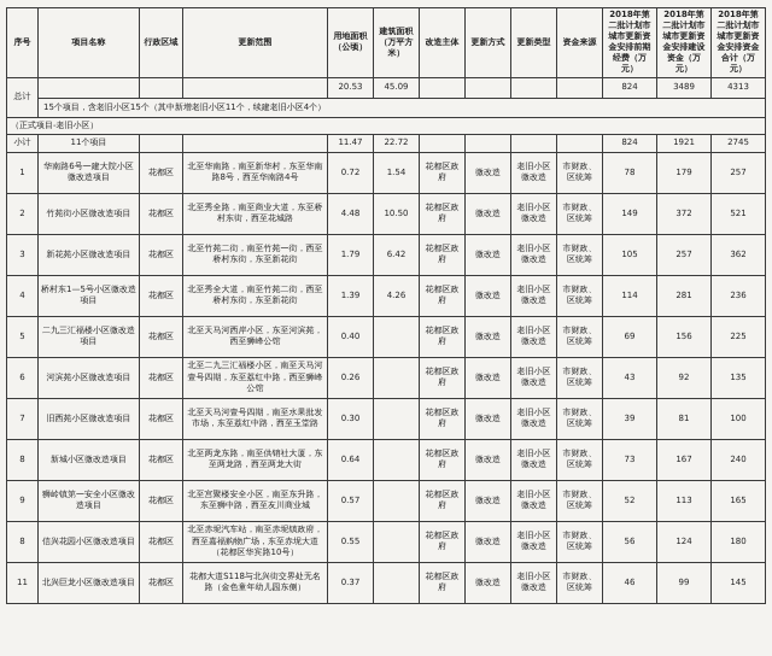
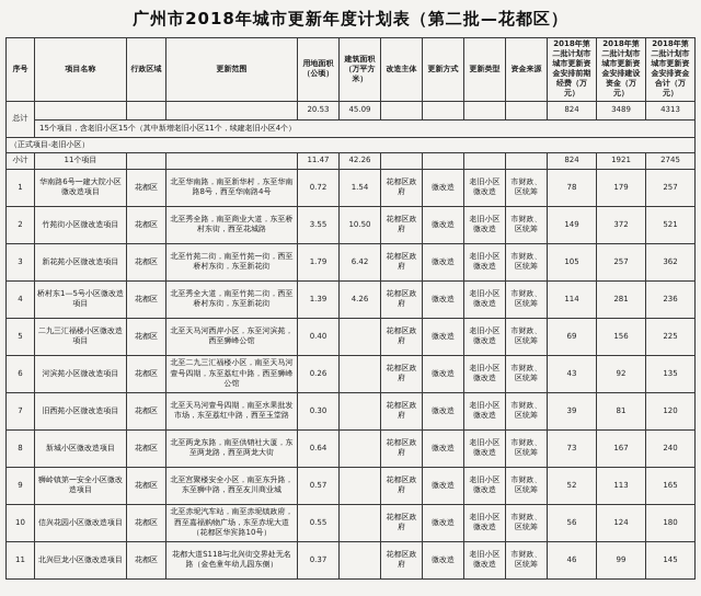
+ 广州市2018年城市更新年度计划表（第二批—花都区）
  序号	项目名称	行政区域	更新范围	用地面积（公顷）	建筑面积（万平方米）	改造主体	更新方式	更新类型	资金来源	2018年第二批计划市城市更新资金安排前期经费（万元）	2018年第二批计划市城市更新资金安排建设资金（万元）	2018年第二批计划市城市更新资金安排资金合计（万元）
  总计				20.53	45.09					824	3489	4313
  15个项目，含老旧小区15个（其中新增老旧小区11个，续建老旧小区4个）
  （正式项目-老旧小区）
- 小计	11个项目			11.47	22.72					824	1921	2745
+ 小计	11个项目			11.47	42.26					824	1921	2745
  1	华南路6号一建大院小区微改造项目	花都区	北至华南路，南至新华村，东至华南路8号，西至华南路4号	0.72	1.54	花都区政府	微改造	老旧小区微改造	市财政、区统筹	78	179	257
- 2	竹苑街小区微改造项目	花都区	北至秀全路，南至商业大道，东至桥村东街，西至花城路	4.48	10.50	花都区政府	微改造	老旧小区微改造	市财政、区统筹	149	372	521
+ 2	竹苑街小区微改造项目	花都区	北至秀全路，南至商业大道，东至桥村东街，西至花城路	3.55	10.50	花都区政府	微改造	老旧小区微改造	市财政、区统筹	149	372	521
  3	新花苑小区微改造项目	花都区	北至竹苑二街，南至竹苑一街，西至桥村东街，东至新花街	1.79	6.42	花都区政府	微改造	老旧小区微改造	市财政、区统筹	105	257	362
  4	桥村东1—5号小区微改造项目	花都区	北至秀全大道，南至竹苑二街，西至桥村东街，东至新花街	1.39	4.26	花都区政府	微改造	老旧小区微改造	市财政、区统筹	114	281	236
  5	二九三汇福楼小区微改造项目	花都区	北至天马河西岸小区，东至河滨苑，西至狮峰公馆	0.40		花都区政府	微改造	老旧小区微改造	市财政、区统筹	69	156	225
  6	河滨苑小区微改造项目	花都区	北至二九三汇福楼小区，南至天马河壹号四期，东至荔红中路，西至狮峰公馆	0.26		花都区政府	微改造	老旧小区微改造	市财政、区统筹	43	92	135
- 7	旧西苑小区微改造项目	花都区	北至天马河壹号四期，南至水果批发市场，东至荔红中路，西至玉堂路	0.30		花都区政府	微改造	老旧小区微改造	市财政、区统筹	39	81	100
+ 7	旧西苑小区微改造项目	花都区	北至天马河壹号四期，南至水果批发市场，东至荔红中路，西至玉堂路	0.30		花都区政府	微改造	老旧小区微改造	市财政、区统筹	39	81	120
  8	新城小区微改造项目	花都区	北至两龙东路，南至供销社大厦，东至两龙路，西至两龙大街	0.64		花都区政府	微改造	老旧小区微改造	市财政、区统筹	73	167	240
  9	狮岭镇第一安全小区微改造项目	花都区	北至宫聚楼安全小区，南至东升路，东至狮中路，西至友川商业城	0.57		花都区政府	微改造	老旧小区微改造	市财政、区统筹	52	113	165
- 8	信兴花园小区微改造项目	花都区	北至赤坭汽车站，南至赤坭镇政府，西至嘉福购物广场，东至赤坭大道（花都区华宾路10号）	0.55		花都区政府	微改造	老旧小区微改造	市财政、区统筹	56	124	180
+ 10	信兴花园小区微改造项目	花都区	北至赤坭汽车站，南至赤坭镇政府，西至嘉福购物广场，东至赤坭大道（花都区华宾路10号）	0.55		花都区政府	微改造	老旧小区微改造	市财政、区统筹	56	124	180
  11	北兴巨龙小区微改造项目	花都区	花都大道S118与北兴街交界处无名路（金色童年幼儿园东侧）	0.37		花都区政府	微改造	老旧小区微改造	市财政、区统筹	46	99	145
